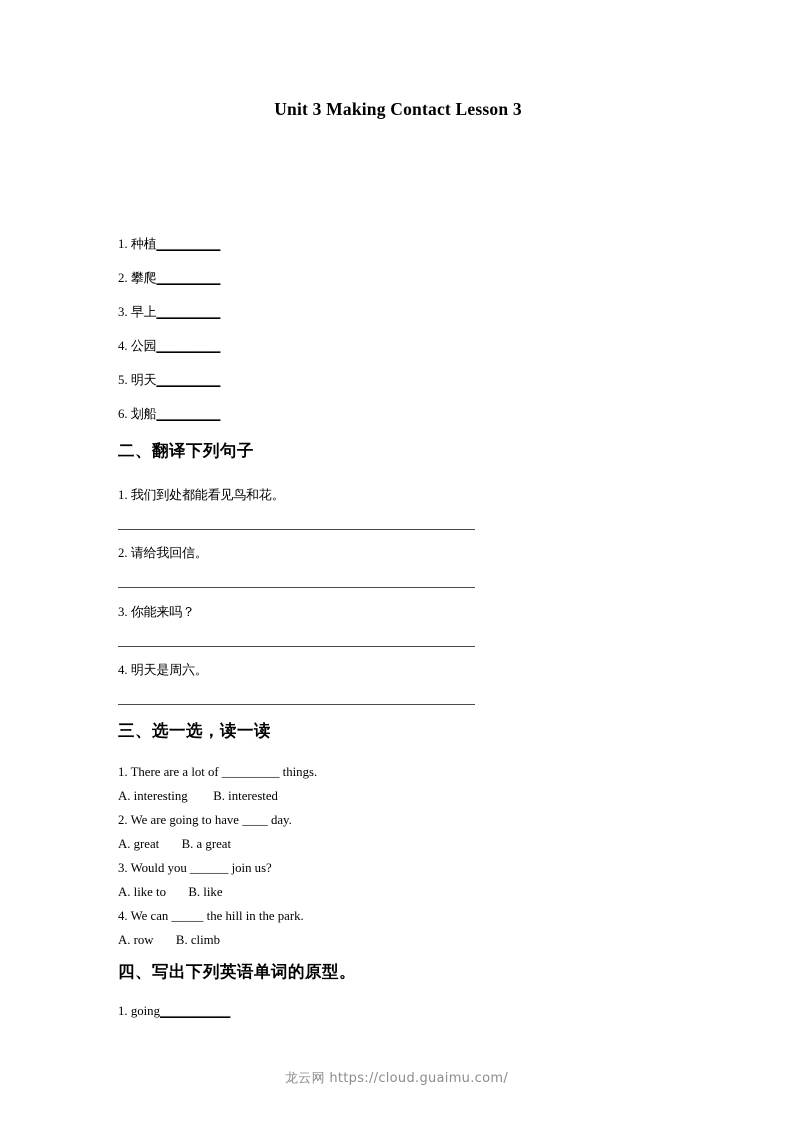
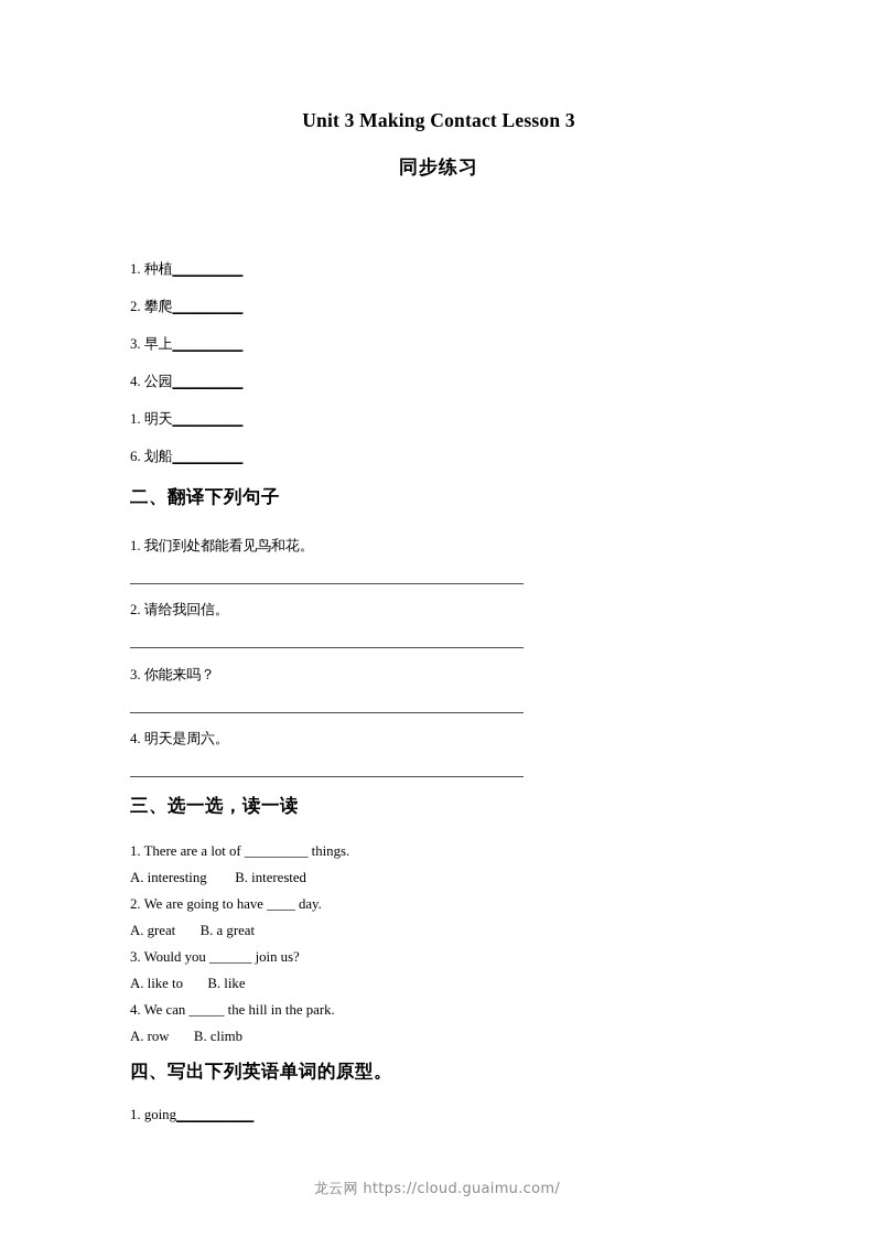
  Unit 3 Making Contact Lesson 3
+ 同步练习
  1. 种植__________
  2. 攀爬__________
  3. 早上__________
  4. 公园__________
- 5. 明天__________
+ 1. 明天__________
  6. 划船__________
  二、翻译下列句子
  1. 我们到处都能看见鸟和花。
  2. 请给我回信。
  3. 你能来吗？
  4. 明天是周六。
  三、选一选，读一读
  1. There are a lot of _________ things.
  A. interesting B. interested
  2. We are going to have ____ day.
  A. great B. a great
  3. Would you ______ join us?
  A. like to B. like
  4. We can _____ the hill in the park.
  A. row B. climb
  四、写出下列英语单词的原型。
  1. going___________
  龙云网 https://cloud.guaimu.com/
